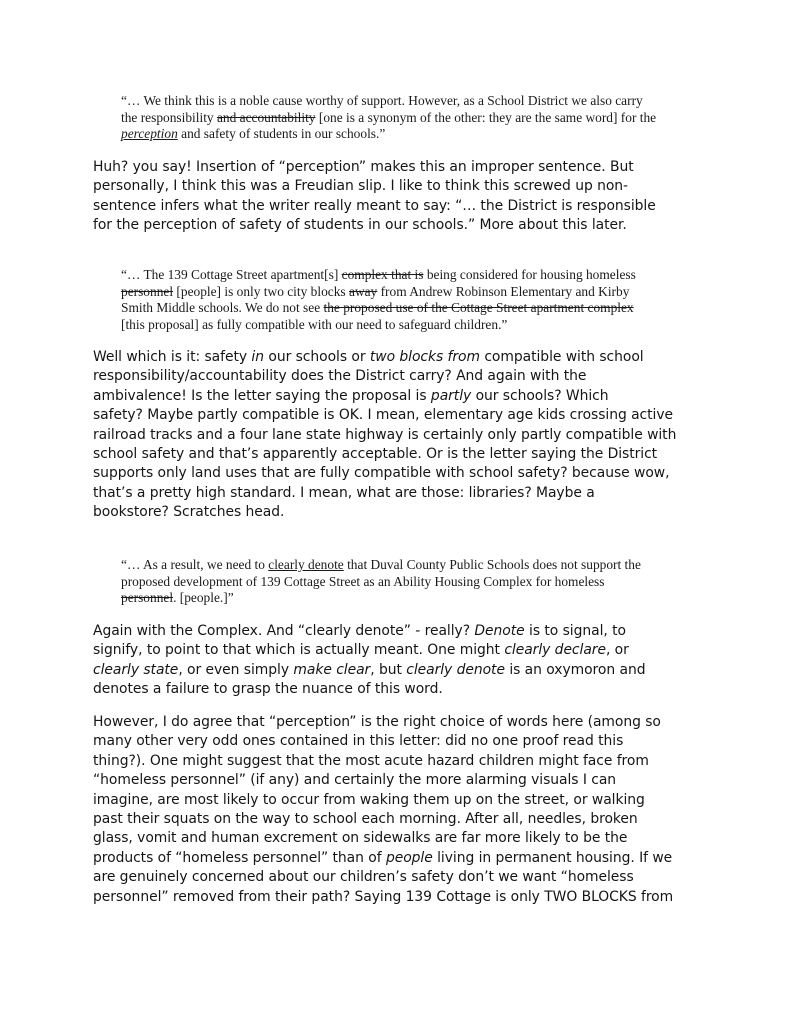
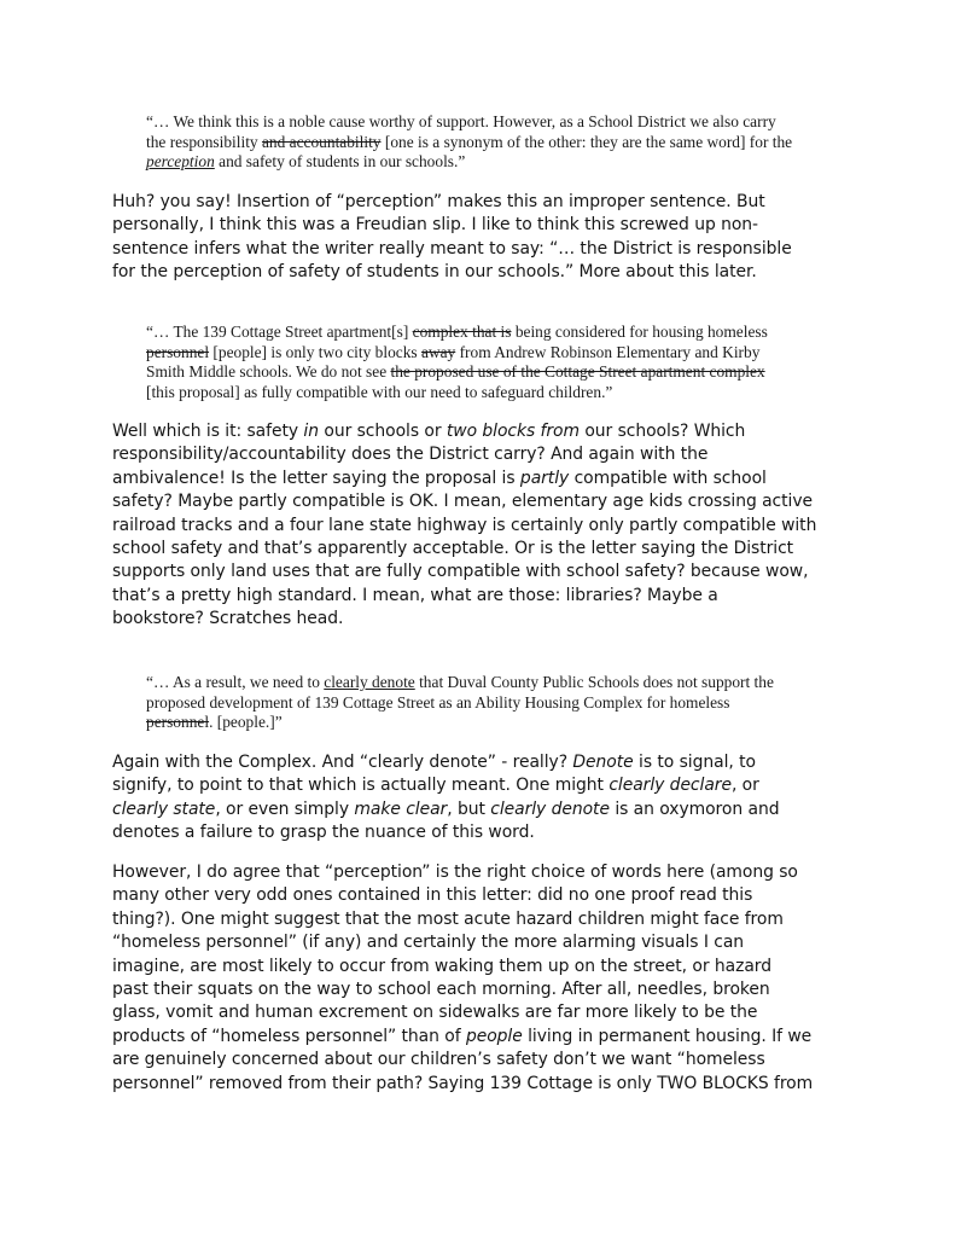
  “… We think this is a noble cause worthy of support. However, as a School District we also carry
  the responsibility and accountability [one is a synonym of the other: they are the same word] for the
  perception and safety of students in our schools.”
  Huh? you say! Insertion of “perception” makes this an improper sentence. But
  personally, I think this was a Freudian slip. I like to think this screwed up non-
  sentence infers what the writer really meant to say: “… the District is responsible
  for the perception of safety of students in our schools.” More about this later.
  “… The 139 Cottage Street apartment[s] complex that is being considered for housing homeless
  personnel [people] is only two city blocks away from Andrew Robinson Elementary and Kirby
  Smith Middle schools. We do not see the proposed use of the Cottage Street apartment complex
  [this proposal] as fully compatible with our need to safeguard children.”
- Well which is it: safety in our schools or two blocks from compatible with school
+ Well which is it: safety in our schools or two blocks from our schools? Which
  responsibility/accountability does the District carry? And again with the
- ambivalence! Is the letter saying the proposal is partly our schools? Which
+ ambivalence! Is the letter saying the proposal is partly compatible with school
  safety? Maybe partly compatible is OK. I mean, elementary age kids crossing active
  railroad tracks and a four lane state highway is certainly only partly compatible with
  school safety and that’s apparently acceptable. Or is the letter saying the District
  supports only land uses that are fully compatible with school safety? because wow,
  that’s a pretty high standard. I mean, what are those: libraries? Maybe a
  bookstore? Scratches head.
  “… As a result, we need to clearly denote that Duval County Public Schools does not support the
  proposed development of 139 Cottage Street as an Ability Housing Complex for homeless
  personnel. [people.]”
  Again with the Complex. And “clearly denote” - really? Denote is to signal, to
  signify, to point to that which is actually meant. One might clearly declare, or
  clearly state, or even simply make clear, but clearly denote is an oxymoron and
  denotes a failure to grasp the nuance of this word.
  However, I do agree that “perception” is the right choice of words here (among so
  many other very odd ones contained in this letter: did no one proof read this
  thing?). One might suggest that the most acute hazard children might face from
  “homeless personnel” (if any) and certainly the more alarming visuals I can
- imagine, are most likely to occur from waking them up on the street, or walking
+ imagine, are most likely to occur from waking them up on the street, or hazard
  past their squats on the way to school each morning. After all, needles, broken
  glass, vomit and human excrement on sidewalks are far more likely to be the
  products of “homeless personnel” than of people living in permanent housing. If we
  are genuinely concerned about our children’s safety don’t we want “homeless
  personnel” removed from their path? Saying 139 Cottage is only TWO BLOCKS from
